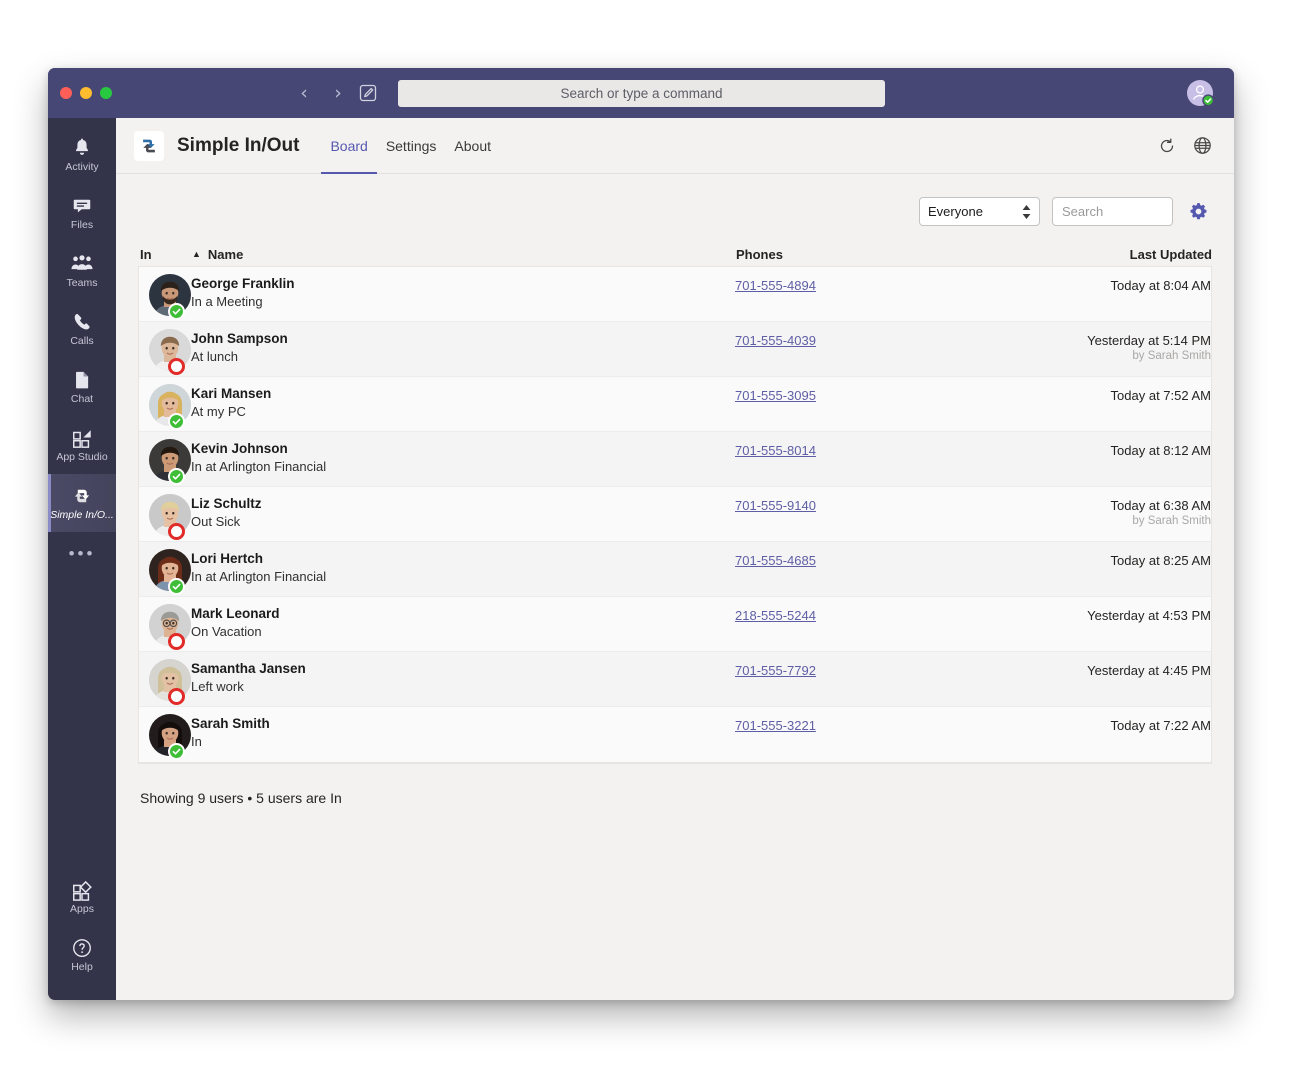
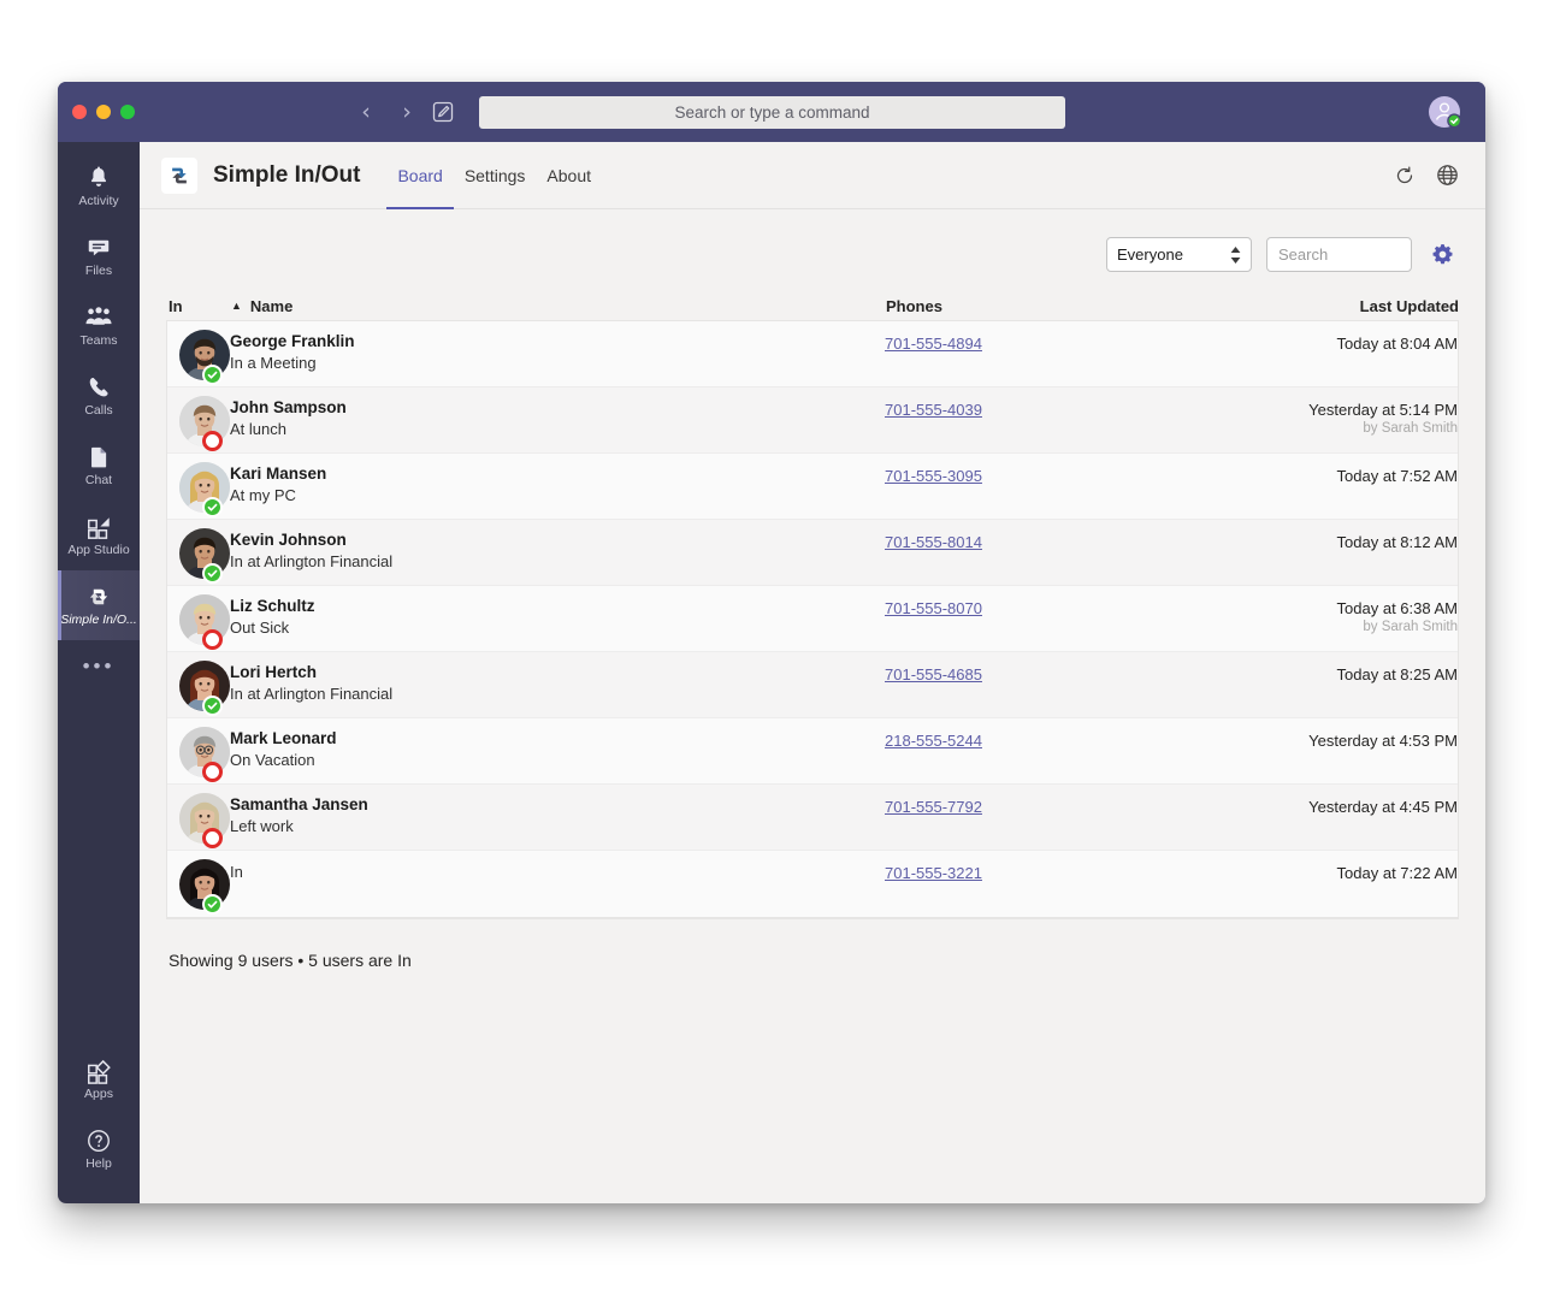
  ‹
  ›
  Search or type a command
  Activity
  Files
  Teams
  Calls
  Chat
  App Studio
  Simple In/O...
  •••
  Apps
  Help
  Simple In/Out
  Board
  Settings
  About
  Everyone
  Search
  In
  ▲
  Name
  Phones
  Last Updated
  George Franklin
  In a Meeting
  701-555-4894
  Today at 8:04 AM
  John Sampson
  At lunch
  701-555-4039
  Yesterday at 5:14 PM
  by Sarah Smith
  Kari Mansen
  At my PC
  701-555-3095
  Today at 7:52 AM
  Kevin Johnson
  In at Arlington Financial
  701-555-8014
  Today at 8:12 AM
  Liz Schultz
  Out Sick
- 701-555-9140
+ 701-555-8070
  Today at 6:38 AM
  by Sarah Smith
  Lori Hertch
  In at Arlington Financial
  701-555-4685
  Today at 8:25 AM
  Mark Leonard
  On Vacation
  218-555-5244
  Yesterday at 4:53 PM
  Samantha Jansen
  Left work
  701-555-7792
  Yesterday at 4:45 PM
- Sarah Smith
  In
  701-555-3221
  Today at 7:22 AM
  Showing 9 users • 5 users are In
